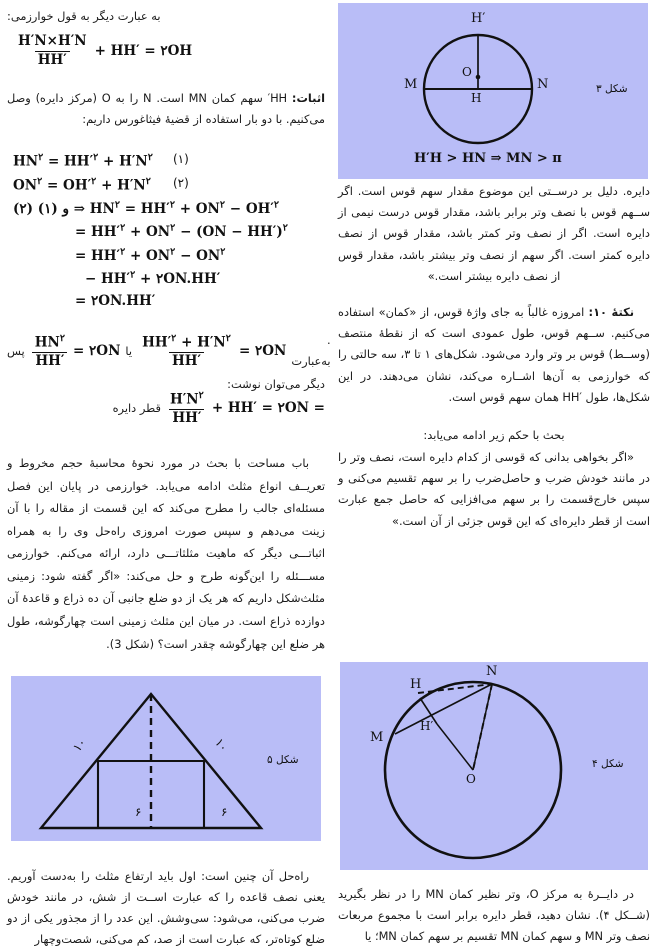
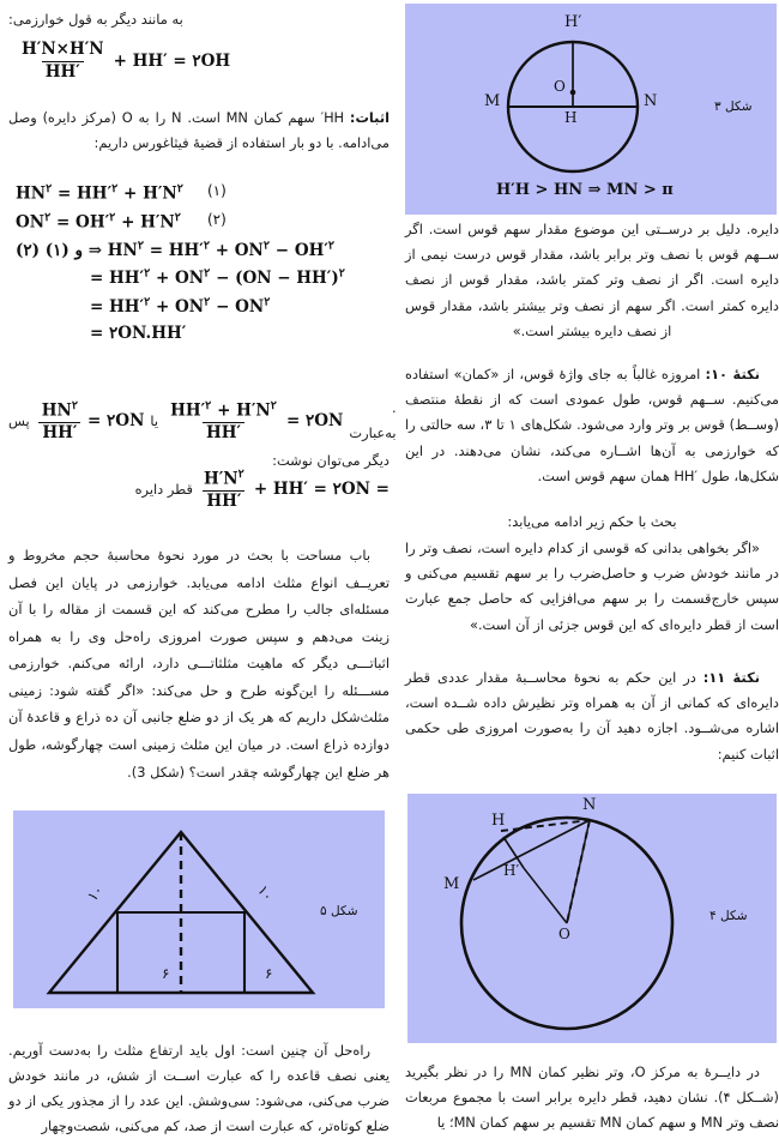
- به عبارت دیگر به قول خوارزمی:
+ به مانند دیگر به قول خوارزمی:
  H′N×H′N
  HH′
  + HH′ = ۲OH
- اثبات: HH′ سهم کمان MN است. N را به O (مرکز دایره) وصل می‌کنیم. با دو بار استفاده از قضیهٔ فیثاغورس داریم:
+ اثبات: HH′ سهم کمان MN است. N را به O (مرکز دایره) وصل می‌ادامه. با دو بار استفاده از قضیهٔ فیثاغورس داریم:
  HN۲ = HH′۲ + H′N۲
  (۱)
  ON۲ = OH′۲ + H′N۲
  (۲)
  (۲) و (۱) ⇒ HN۲ = HH′۲ + ON۲ − OH′۲
  = HH′۲ + ON۲ − (ON − HH′)۲
  = HH′۲ + ON۲ − ON۲
- − HH′۲ + ۲ON.HH′
  = ۲ON.HH′
  پس
  HN۲
  HH′
  = ۲ON
  یا
  HH′۲ + H′N۲
  HH′
  = ۲ON
  . به‌عبارت
  دیگر می‌توان نوشت:
  قطر دایره
  H′N۲
  HH′
  + HH′ = ۲ON =
  باب مساحت با بحث در مورد نحوهٔ محاسبهٔ حجم مخروط و تعریــف انواع مثلث ادامه می‌یابد. خوارزمی در پایان این فصل مسئله‌ای جالب را مطرح می‌کند که این قسمت از مقاله را با آن زینت می‌دهم و سپس صورت امروزی راه‌حل وی را به همراه اثباتـــی دیگر که ماهیت مثلثاتـــی دارد، ارائه می‌کنم. خوارزمی مســـئله را این‌گونه طرح و حل می‌کند: «اگر گفته شود: زمینی مثلث‌شکل داریم که هر یک از دو ضلع جانبی آن ده ذراع و قاعدهٔ آن دوازده ذراع است. در میان این مثلث زمینی است چهارگوشه، طول هر ضلع این چهارگوشه چقدر است؟ (شکل 3).
  راه‌حل آن چنین است: اول باید ارتفاع مثلث را به‌دست آوریم. یعنی نصف قاعده را که عبارت اســت از شش، در مانند خودش ضرب می‌کنی، می‌شود: سی‌وشش. این عدد را از مجذور یکی از دو ضلع کوتاه‌تر، که عبارت است از صد، کم می‌کنی، شصت‌وچهار
  دایره. دلیل بر درســتی این موضوع مقدار سهم قوس است. اگر ســهم قوس با نصف وتر برابر باشد، مقدار قوس درست نیمی از دایره است. اگر از نصف وتر کمتر باشد، مقدار قوس از نصف دایره کمتر است. اگر سهم از نصف وتر بیشتر باشد، مقدار قوس از نصف دایره بیشتر است.»
  نکتهٔ ۱۰: امروزه غالباً به جای واژهٔ قوس، از «کمان» استفاده می‌کنیم. ســهم قوس، طول عمودی است که از نقطهٔ منتصف (وســط) قوس بر وتر وارد می‌شود. شکل‌های ۱ تا ۳، سه حالتی را که خوارزمی به آن‌ها اشــاره می‌کند، نشان می‌دهند. در این شکل‌ها، طول ′HH همان سهم قوس است.
  بحث با حکم زیر ادامه می‌یابد:
  «اگر بخواهی بدانی که قوسی از کدام دایره است، نصف وتر را در مانند خودش ضرب و حاصل‌ضرب را بر سهم تقسیم می‌کنی و سپس خارج‌قسمت را بر سهم می‌افزایی که حاصل جمع عبارت است از قطر دایره‌ای که این قوس جزئی از آن است.»
+ نکتهٔ ۱۱: در این حکم به نحوهٔ محاســبهٔ مقدار عددی قطر دایره‌ای که کمانی از آن به همراه وتر نظیرش داده شــده است، اشاره می‌شــود. اجازه دهید آن را به‌صورت امروزی طی حکمی اثبات کنیم:
  در دایــرهٔ به مرکز O، وتر نظیر کمان MN را در نظر بگیرید (شــکل ۴). نشان دهید، قطر دایره برابر است با مجموع مربعات نصف وتر MN و سهم کمان MN تقسیم بر سهم کمان MN؛ یا
  H′
  M
  N
  O
  H
  H′H > HN ⇒ MN > π
  شکل ۳
  ۶
  ۶
  شکل ۵
  N
  H
  H′
  M
  O
  شکل ۴
